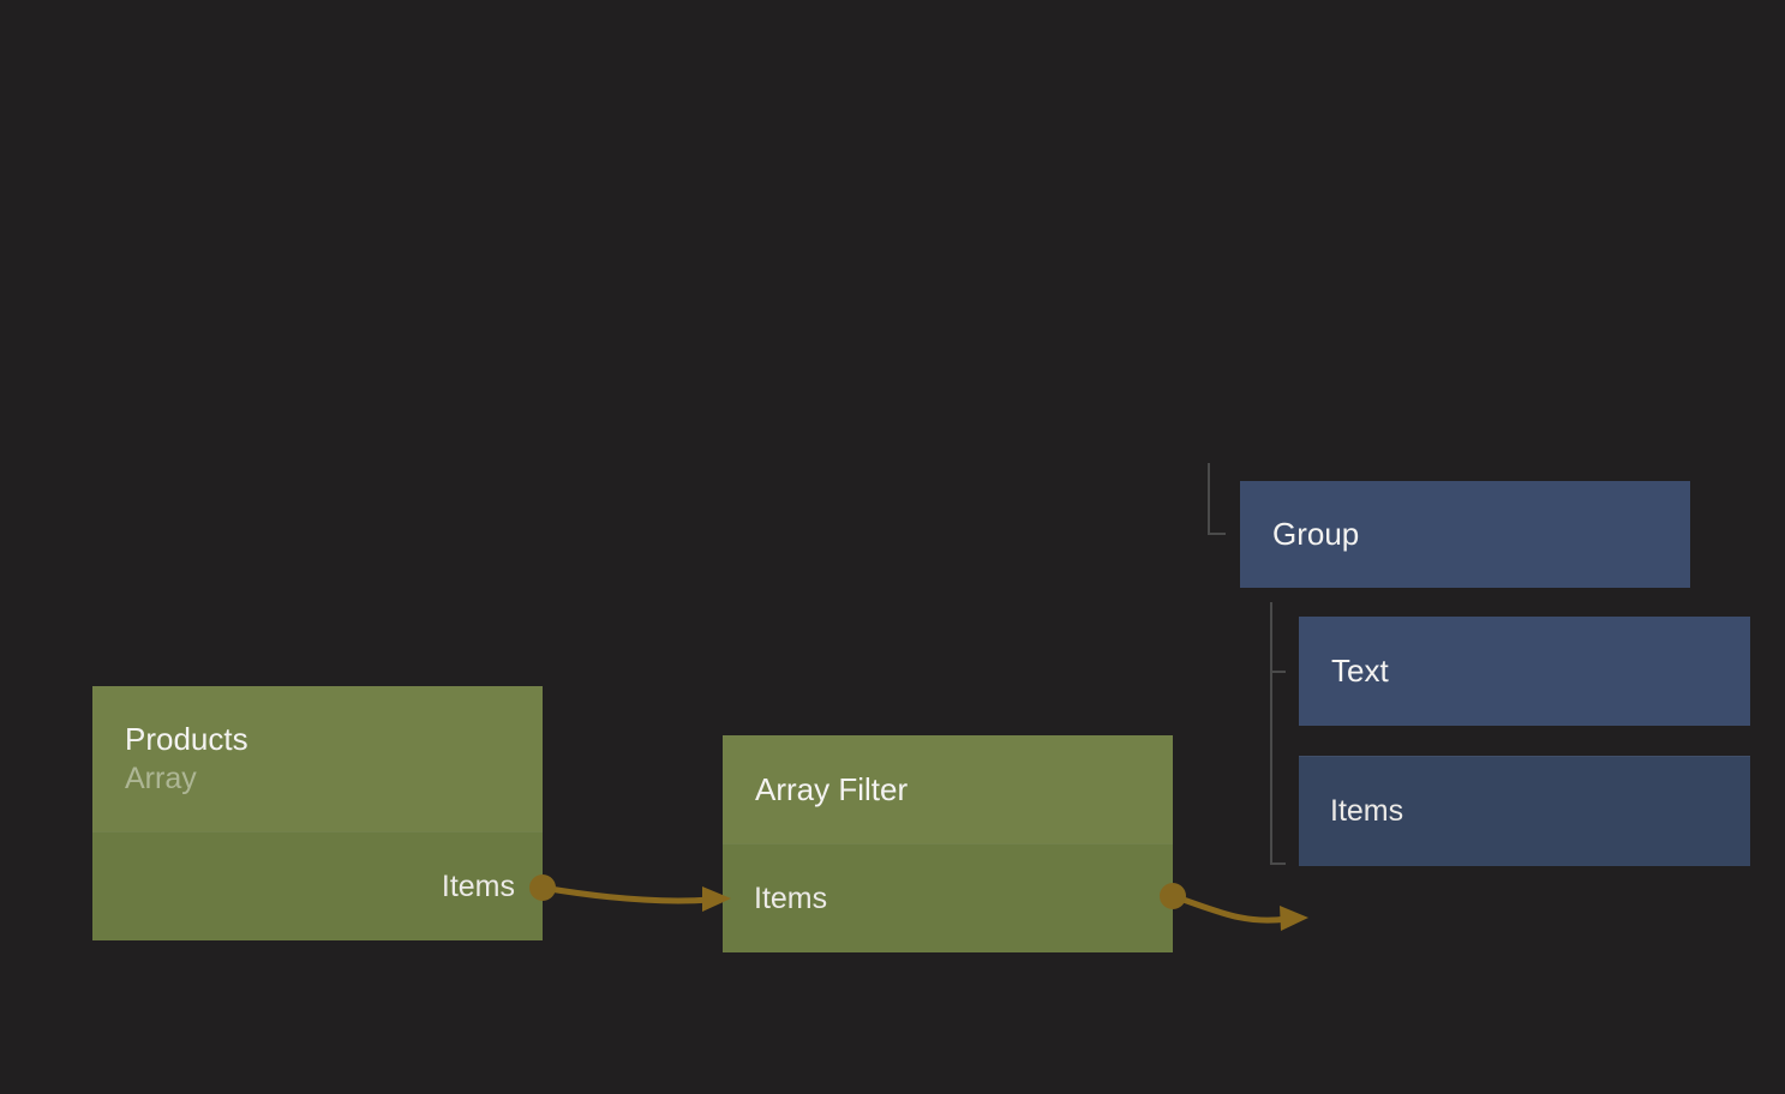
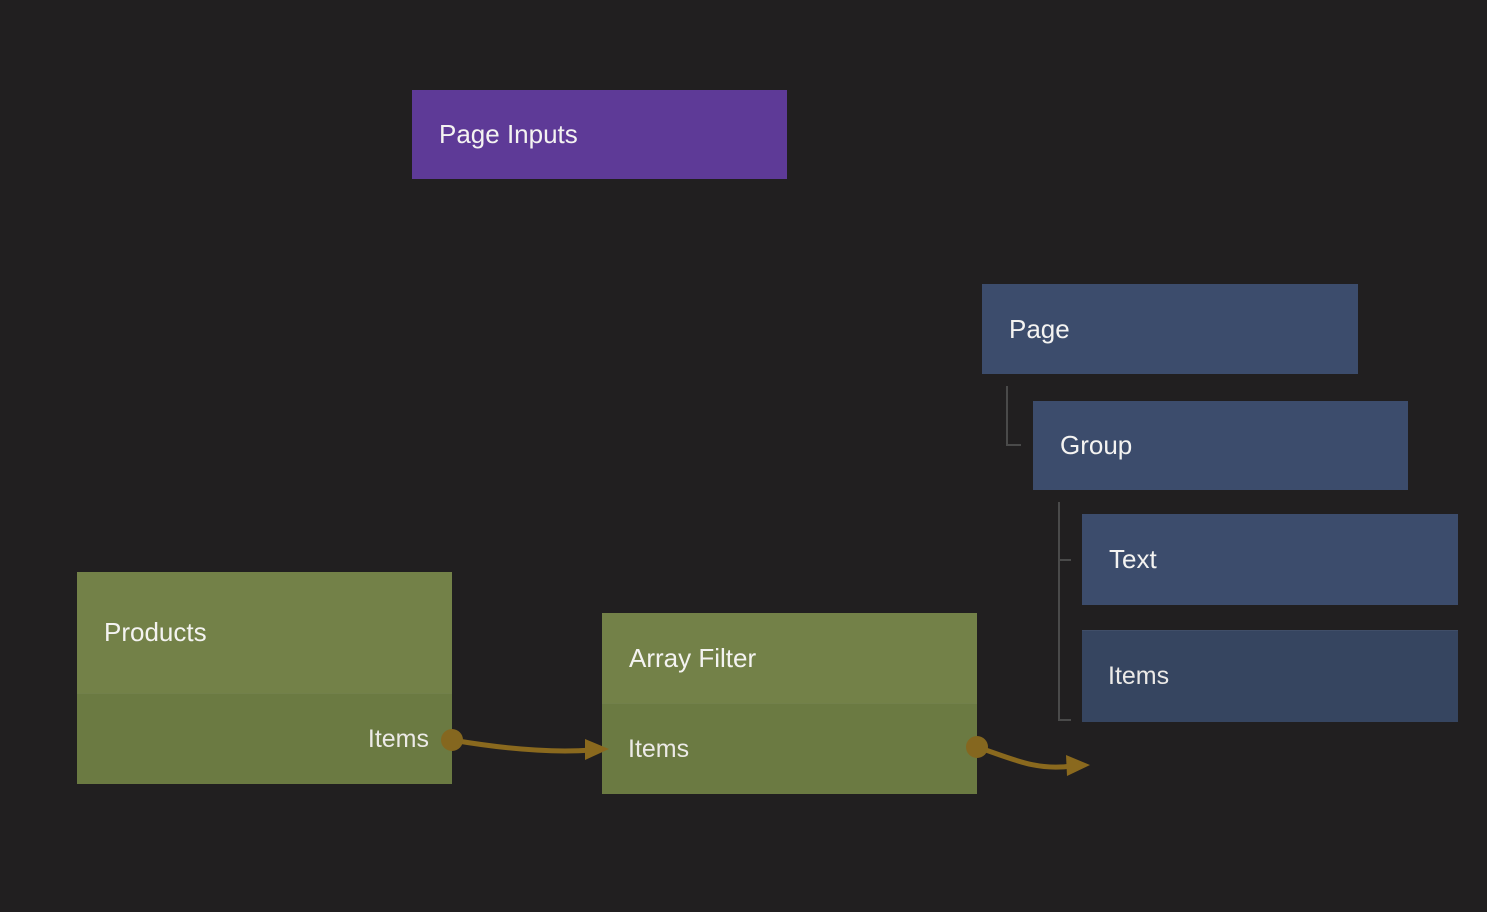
+ Page Inputs
+ Page
  Group
  Text
  Items
  Products
- Array
  Items
  Array Filter
  Items
